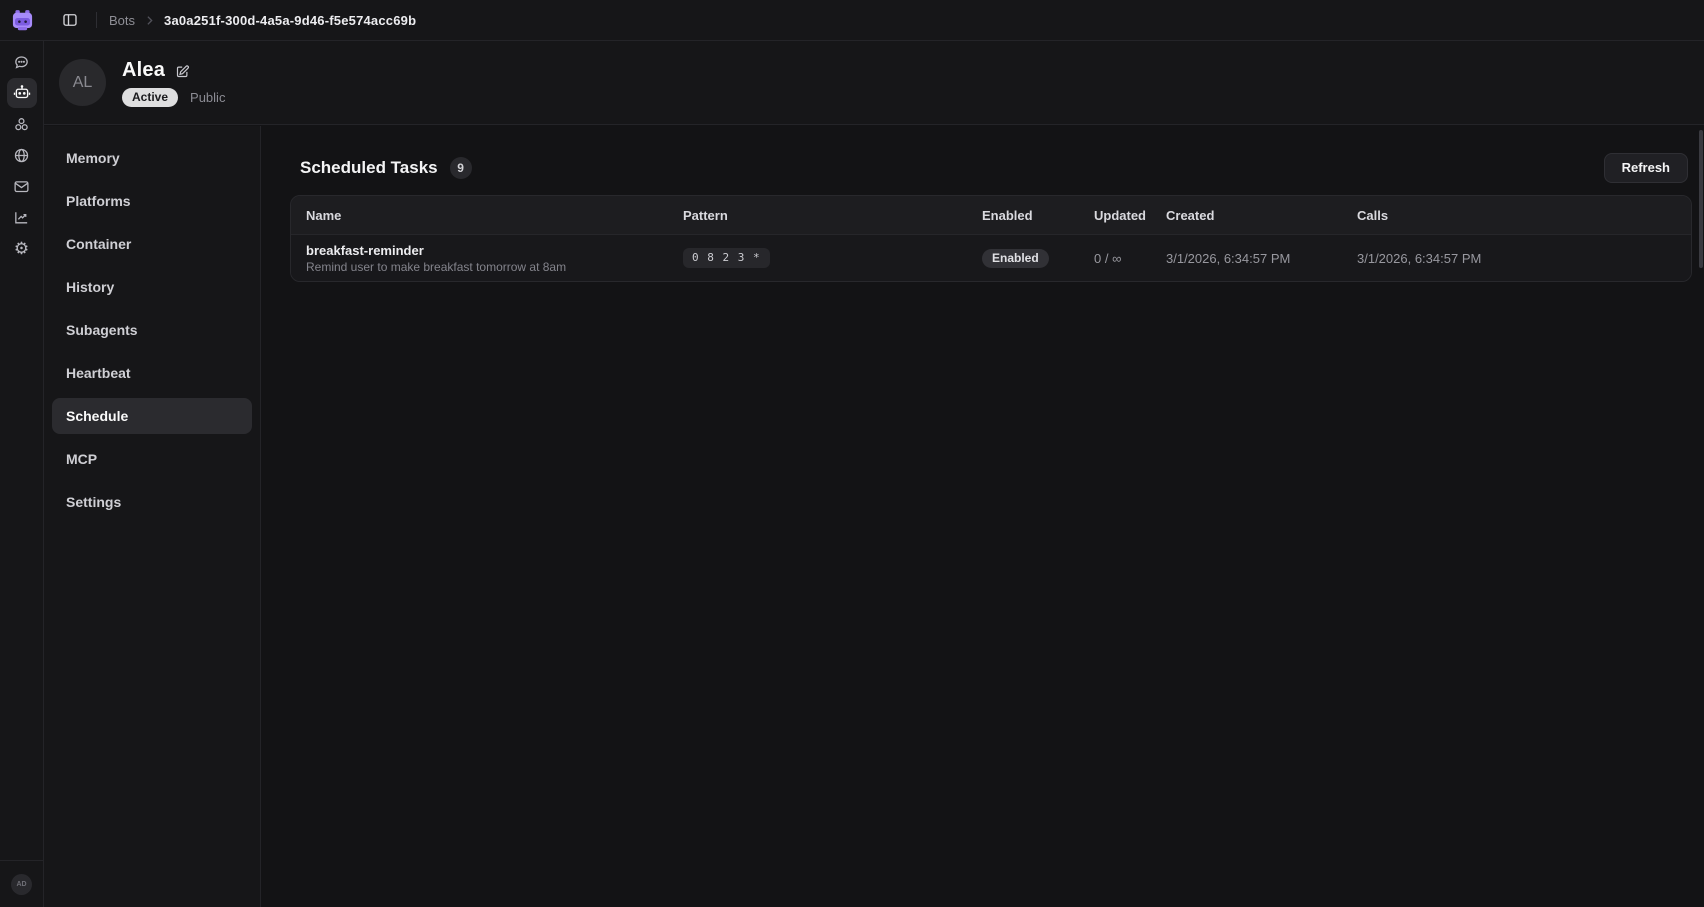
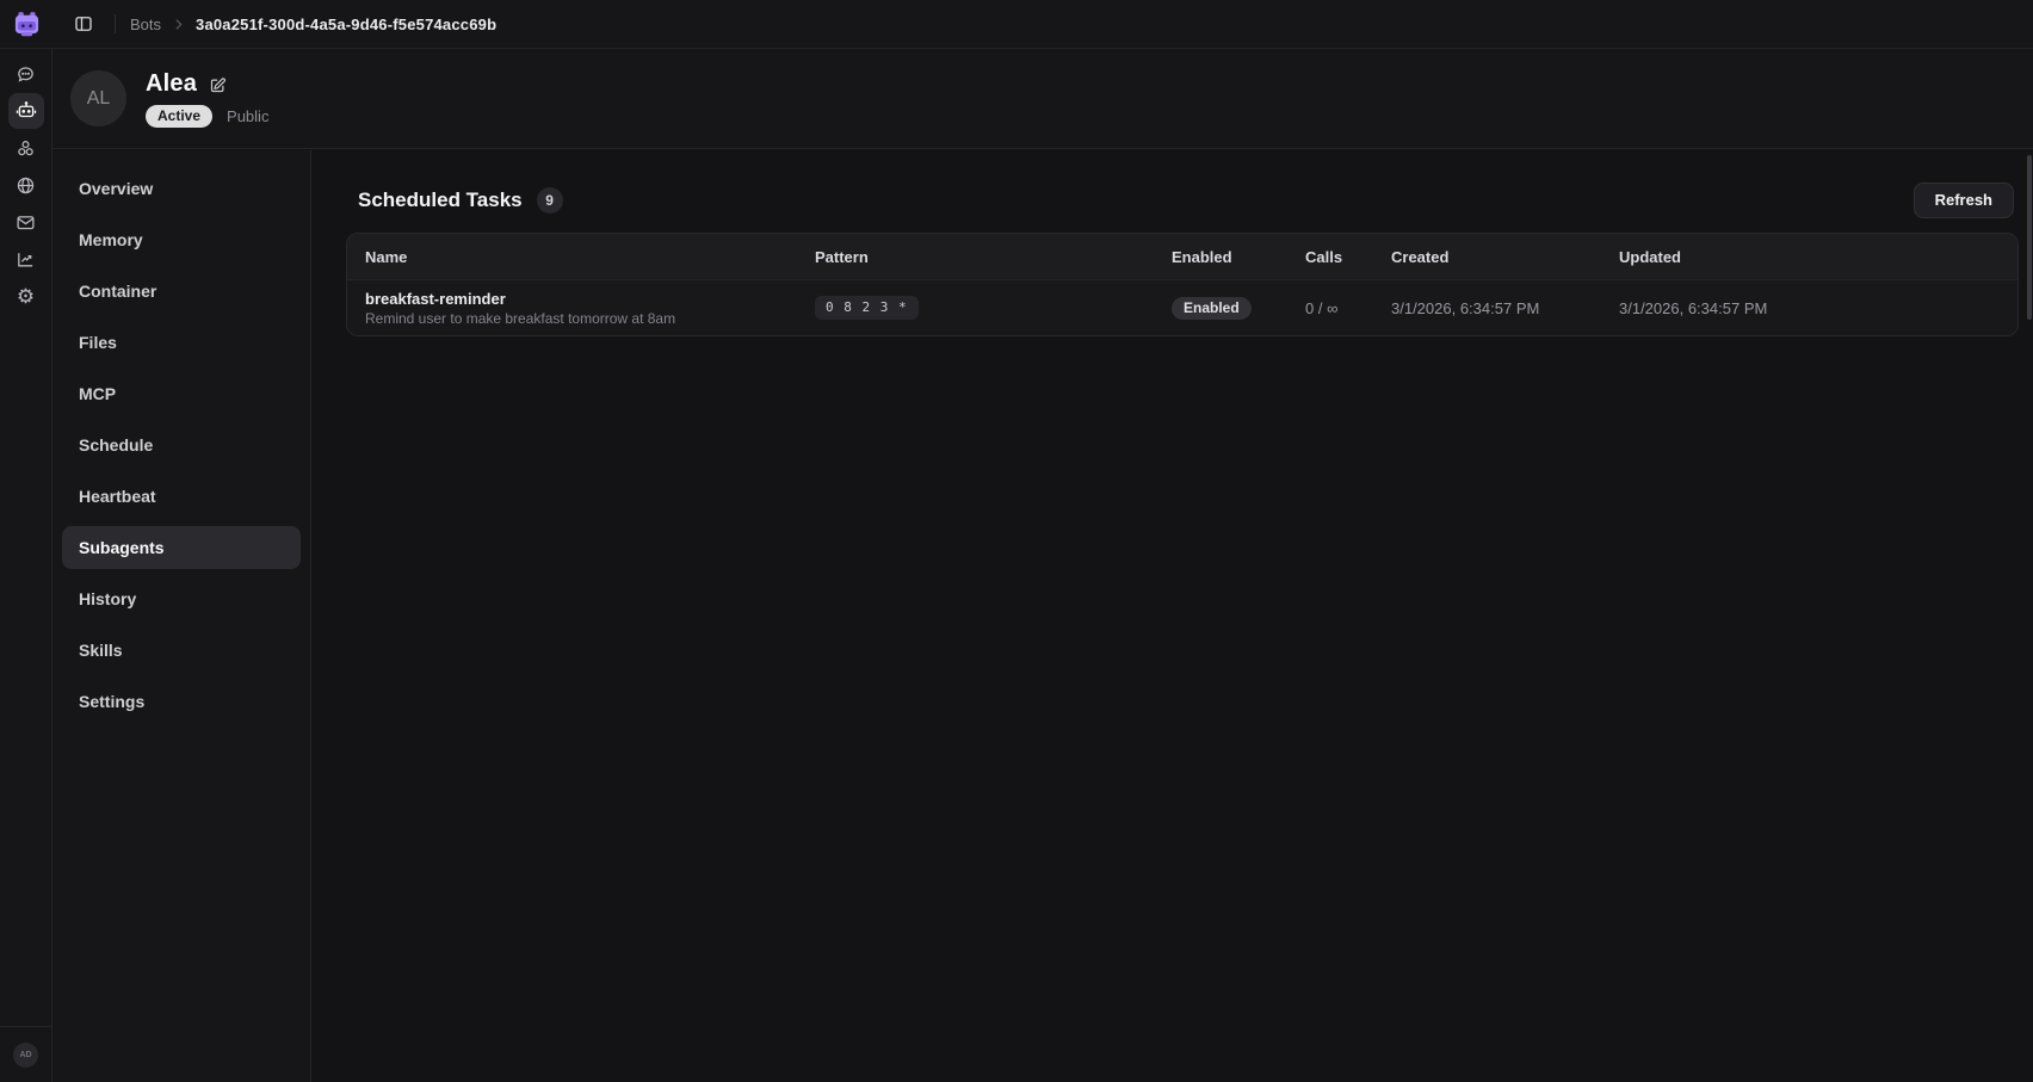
  Bots
  3a0a251f-300d-4a5a-9d46-f5e574acc69b
  ⚙
  AL
  Alea
  Active
  Public
+ Overview
  Memory
- Platforms
  Container
+ Files
- History
+ MCP
- Subagents
+ Schedule
  Heartbeat
- Schedule
+ Subagents
- MCP
+ History
+ Skills
  Settings
  Scheduled Tasks
  9
  Refresh
  Name
  Pattern
  Enabled
- Updated
+ Calls
  Created
- Calls
+ Updated
  breakfast-reminder
  Remind user to make breakfast tomorrow at 8am
  0 8 2 3 *
  Enabled
  0 / ∞
  3/1/2026, 6:34:57 PM
  3/1/2026, 6:34:57 PM
